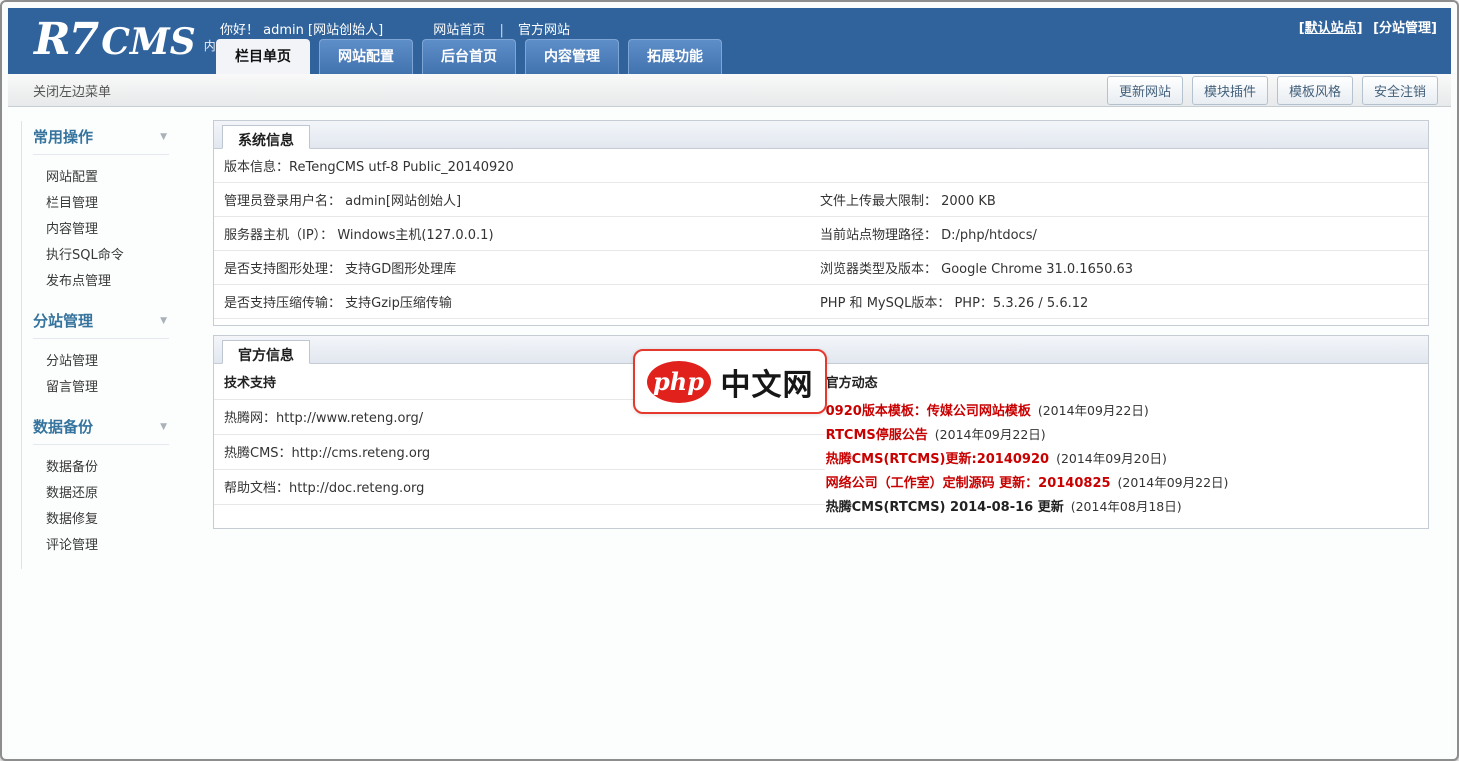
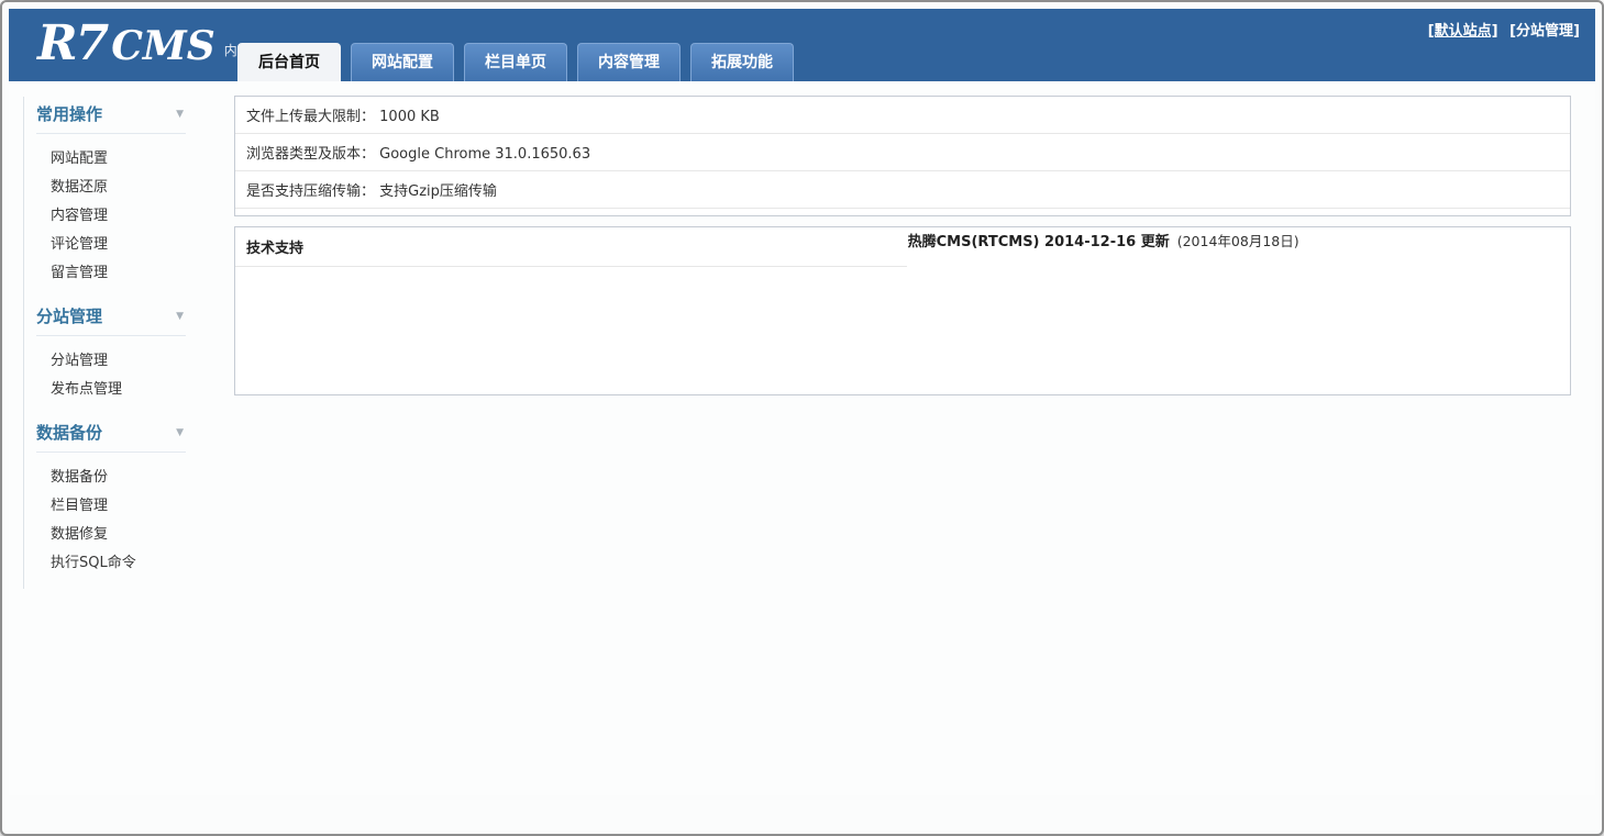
- 你好！ admin [网站创始人] 网站首页 | 官方网站
  [默认站点] [分站管理]
- 栏目单页
+ 后台首页
  网站配置
- 后台首页
+ 栏目单页
  内容管理
  拓展功能
- 关闭左边菜单
- 更新网站
- 模块插件
- 模板风格
- 安全注销
  常用操作
  ▼
  网站配置
- 栏目管理
+ 数据还原
  内容管理
- 执行SQL命令
+ 评论管理
- 发布点管理
+ 留言管理
  分站管理
  ▼
  分站管理
- 留言管理
+ 发布点管理
  数据备份
  ▼
  数据备份
- 数据还原
+ 栏目管理
  数据修复
- 评论管理
+ 执行SQL命令
- 系统信息
- 版本信息：ReTengCMS utf-8 Public_20140920
- 管理员登录用户名： admin[网站创始人]
- 文件上传最大限制： 2000 KB
+ 文件上传最大限制： 1000 KB
- 服务器主机（IP）： Windows主机(127.0.0.1)
- 当前站点物理路径： D:/php/htdocs/
- 是否支持图形处理： 支持GD图形处理库
  浏览器类型及版本： Google Chrome 31.0.1650.63
  是否支持压缩传输： 支持Gzip压缩传输
- PHP 和 MySQL版本： PHP：5.3.26 / 5.6.12
- 官方信息
  技术支持
- 热腾网：http://www.reteng.org/
- 热腾CMS：http://cms.reteng.org
- 帮助文档：http://doc.reteng.org
- 官方动态
- 0920版本模板：传媒公司网站模板 (2014年09月22日)
- RTCMS停服公告 (2014年09月22日)
- 热腾CMS(RTCMS)更新:20140920 (2014年09月20日)
- 网络公司（工作室）定制源码 更新：20140825 (2014年09月22日)
- 热腾CMS(RTCMS) 2014-08-16 更新 (2014年08月18日)
+ 热腾CMS(RTCMS) 2014-12-16 更新 (2014年08月18日)
- php
- 中文网
